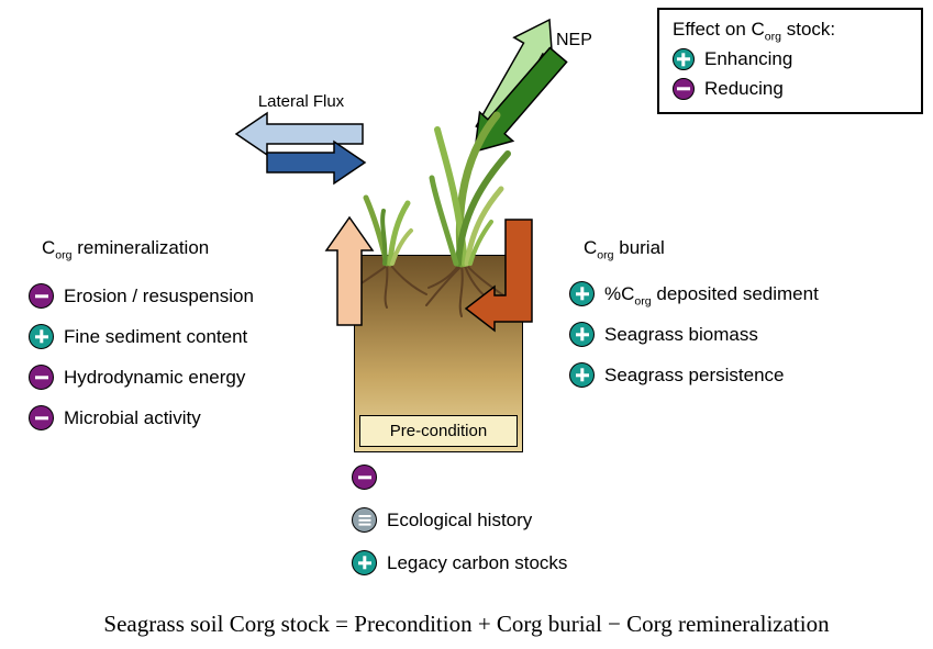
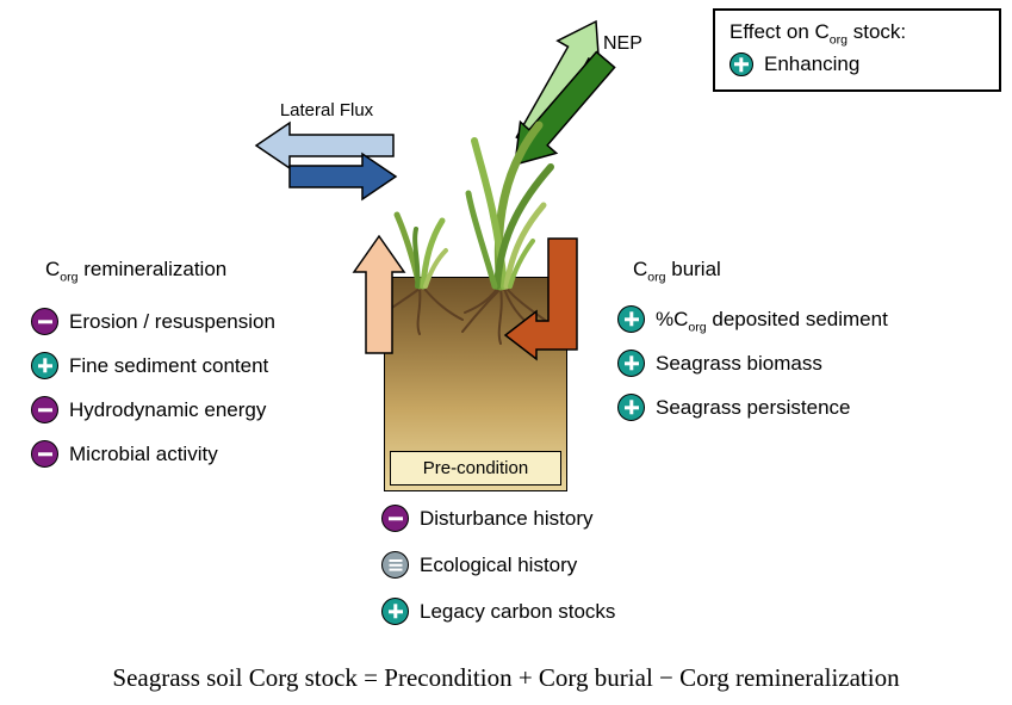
  Pre-condition
  Lateral Flux
  NEP
  Effect on Corg stock:
  Enhancing
- Reducing
  Corg remineralization
  Erosion / resuspension
  Fine sediment content
  Hydrodynamic energy
  Microbial activity
  Corg burial
  %Corg deposited sediment
  Seagrass biomass
  Seagrass persistence
+ Disturbance history
  Ecological history
  Legacy carbon stocks
  Seagrass soil Corg stock = Precondition + Corg burial − Corg remineralization
